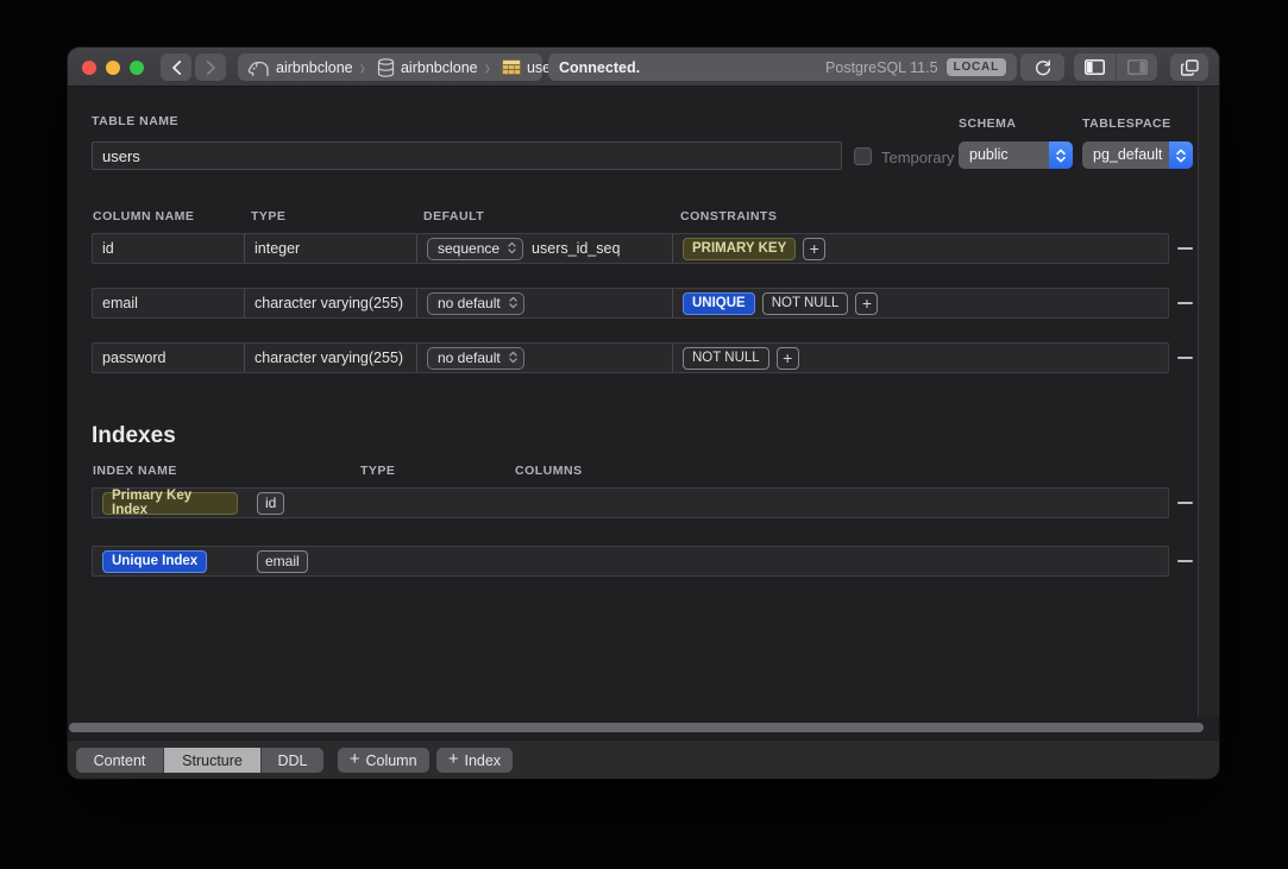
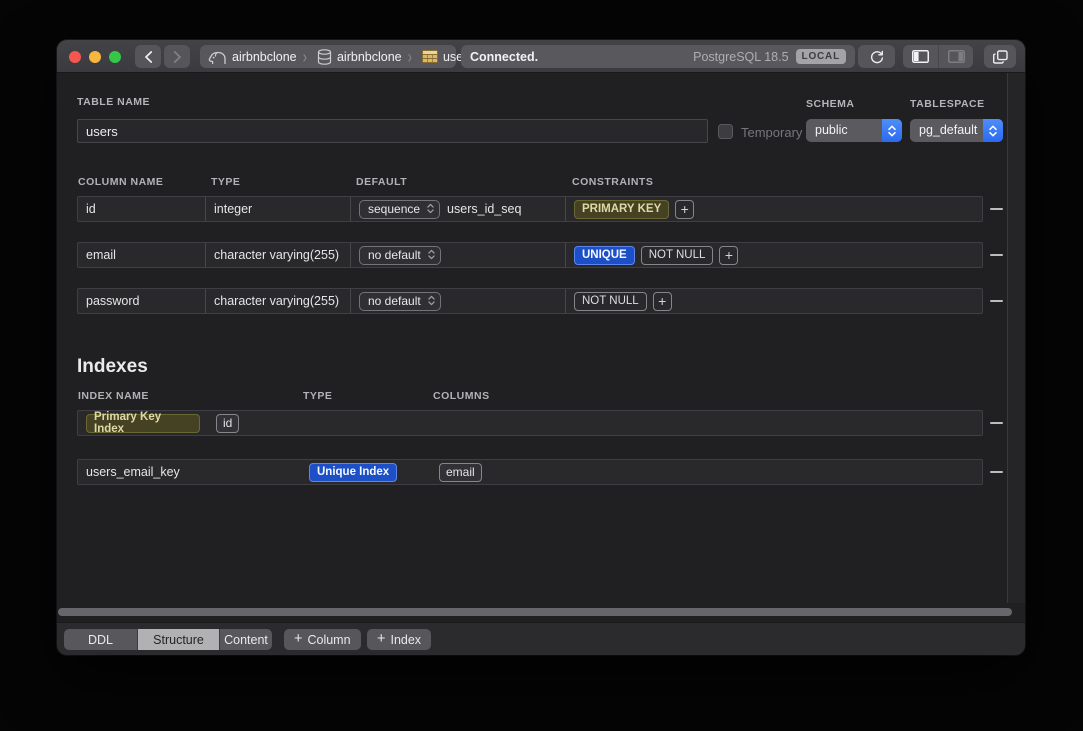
  airbnbclone
  ›
  airbnbclone
  ›
  Connected.
- PostgreSQL 11.5
+ PostgreSQL 18.5
  LOCAL
  TABLE NAME
  users
  Temporary
  SCHEMA
  public
  TABLESPACE
  pg_default
  COLUMN NAME
  TYPE
  DEFAULT
  CONSTRAINTS
  id
  integer
  sequence
  users_id_seq
  PRIMARY KEY
  +
  email
  character varying(255)
  no default
  UNIQUE
  NOT NULL
  +
  password
  character varying(255)
  no default
  NOT NULL
  +
  Indexes
  INDEX NAME
  TYPE
  COLUMNS
  Primary Key Index
  id
+ users_email_key
  Unique Index
  email
- Content
+ DDL
  Structure
- DDL
+ Content
  +
  Column
  +
  Index
